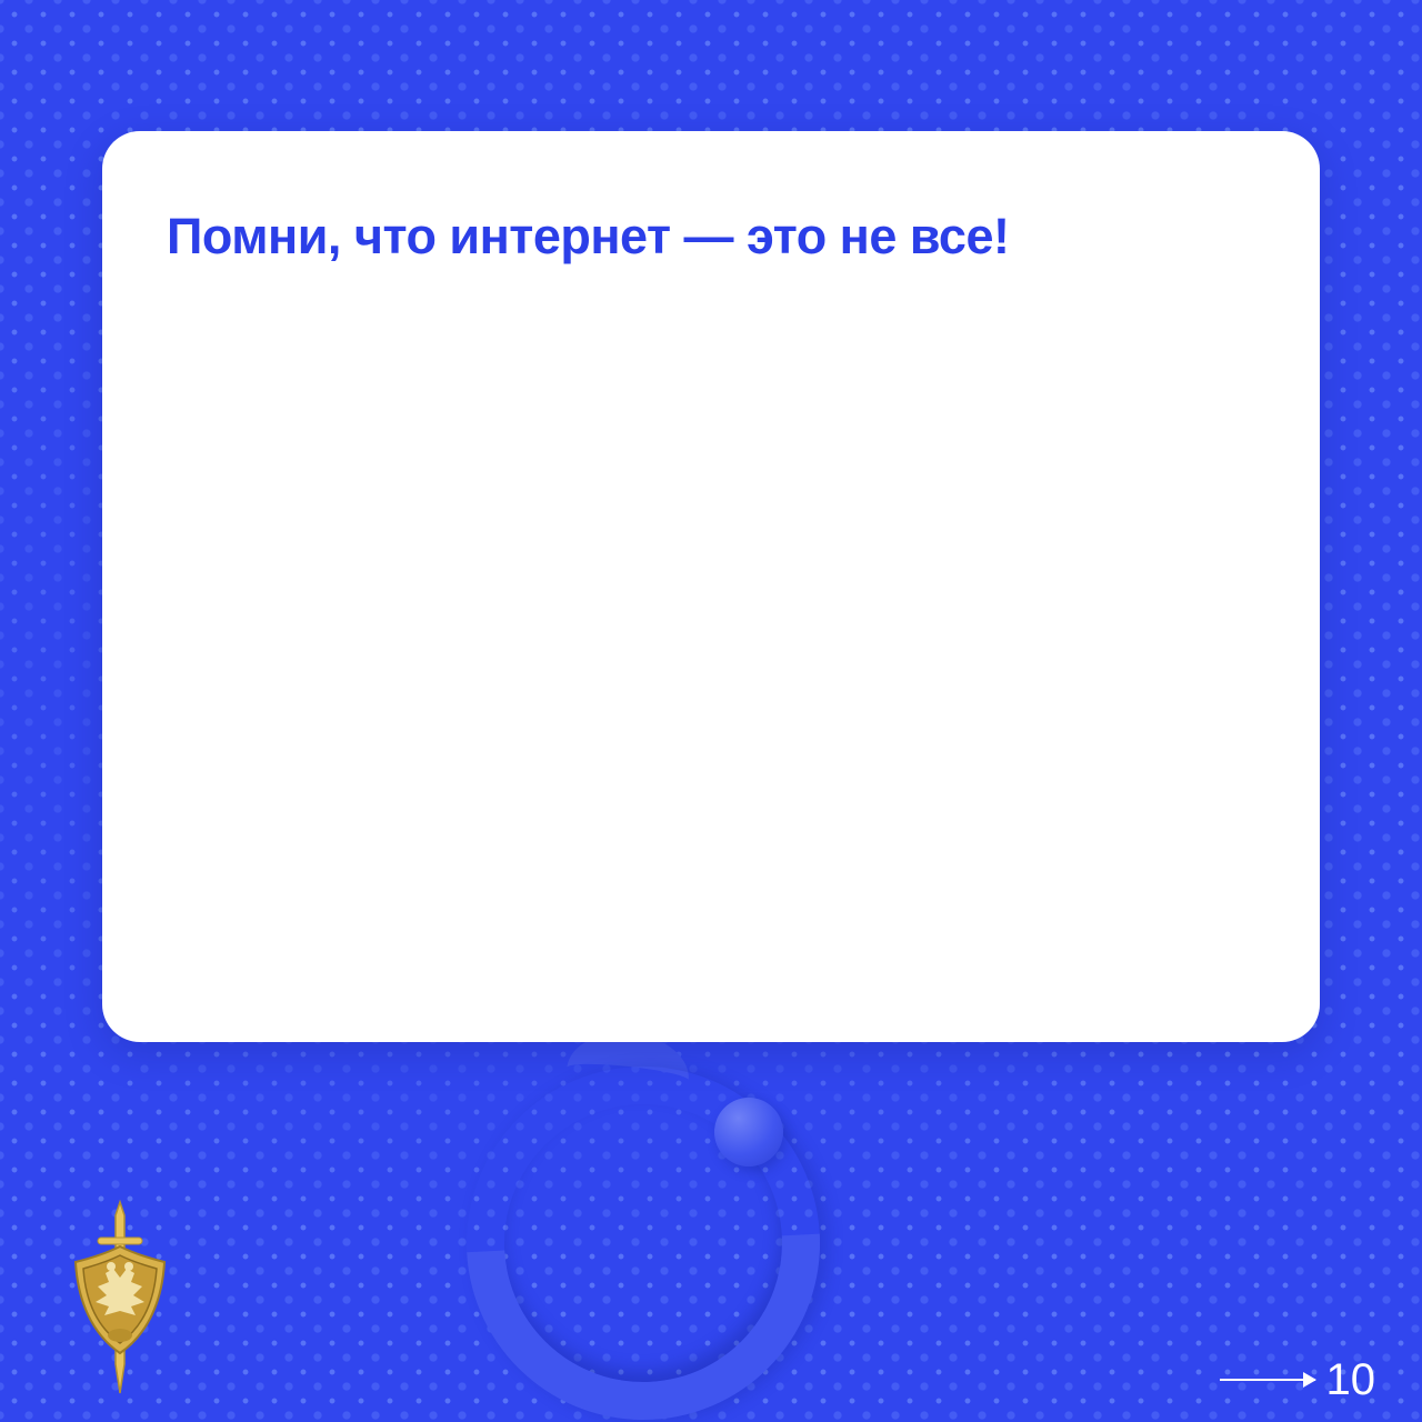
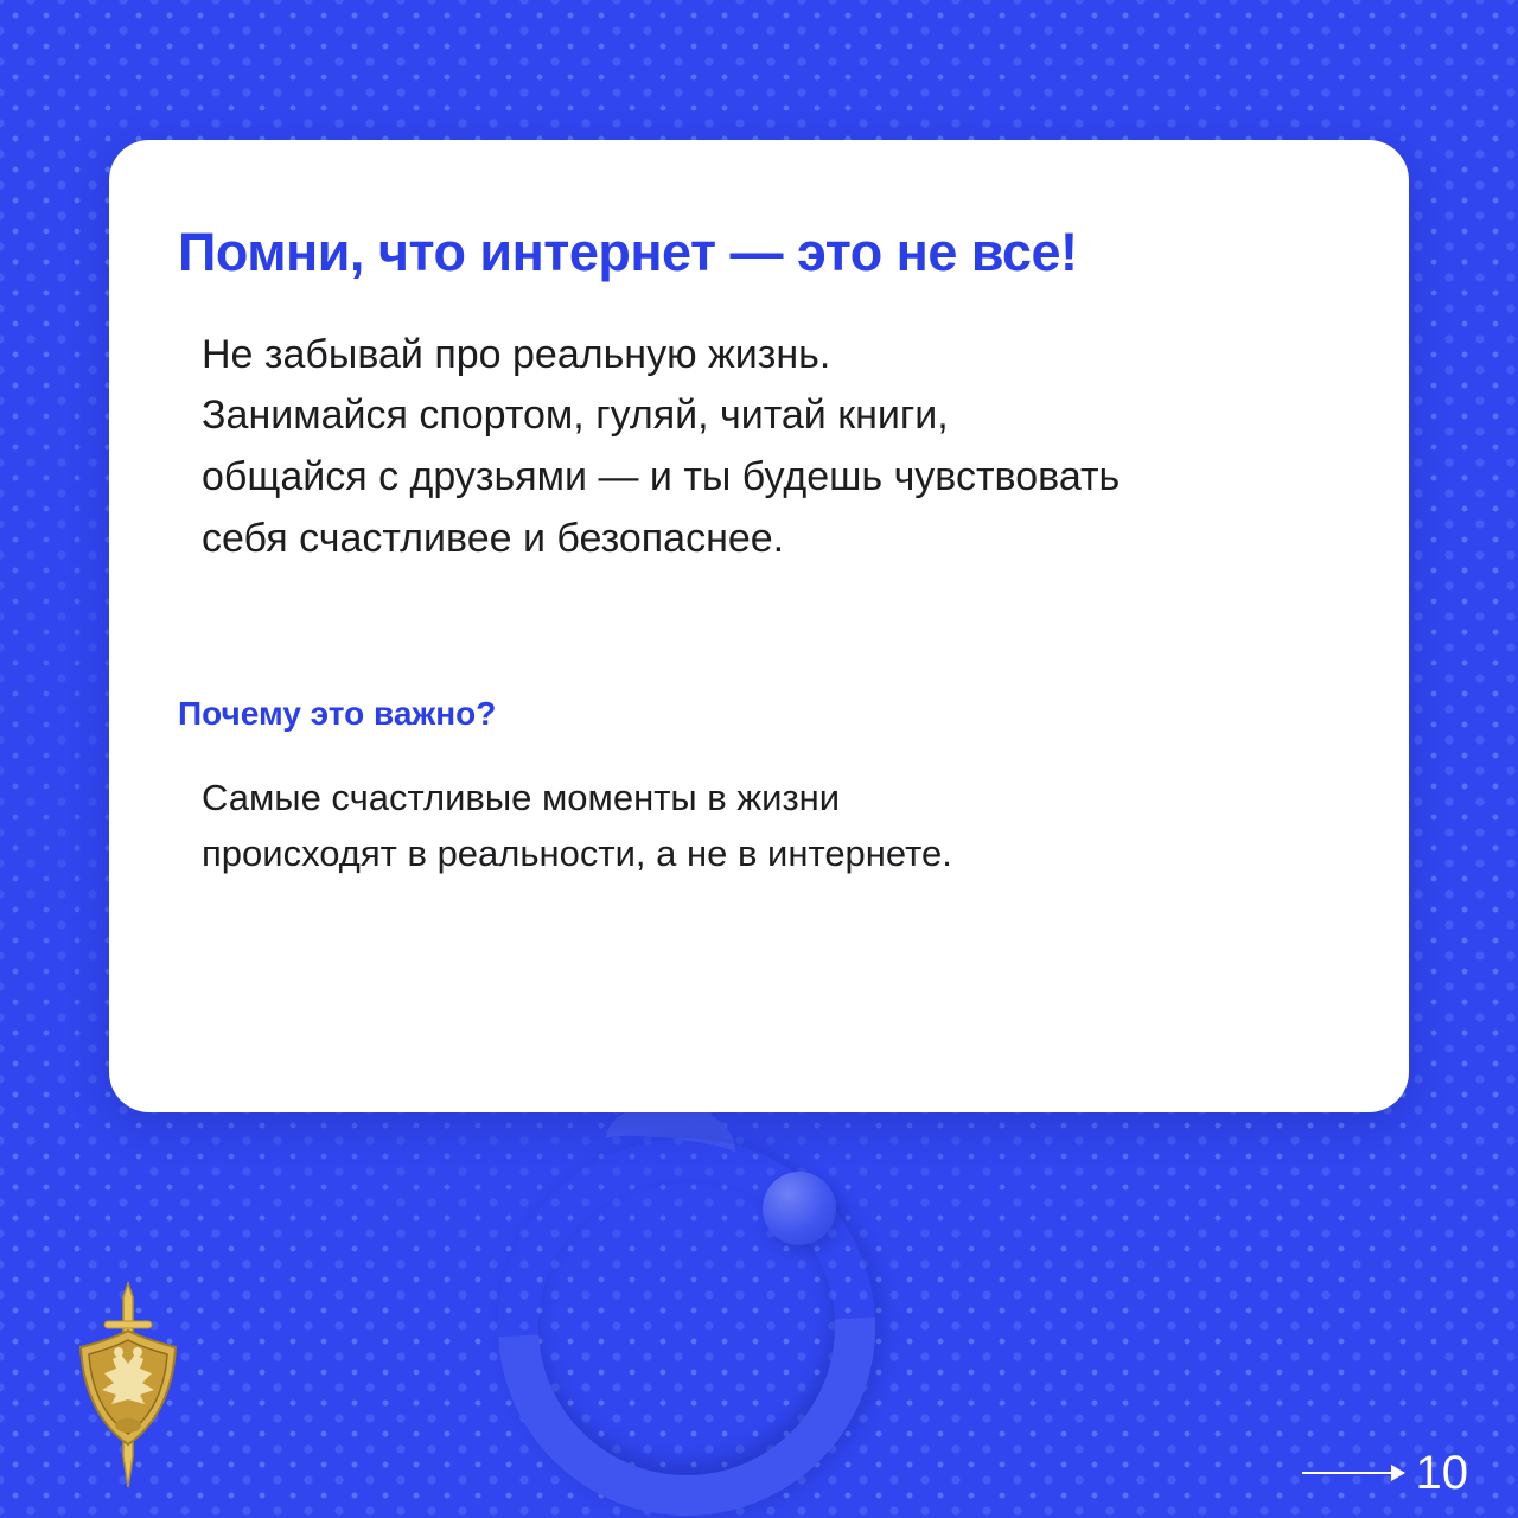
  Помни, что интернет — это не все!
+ Не забывай про реальную жизнь.
+ Занимайся спортом, гуляй, читай книги,
+ общайся с друзьями — и ты будешь чувствовать
+ себя счастливее и безопаснее.
+ Почему это важно?
+ Самые счастливые моменты в жизни
+ происходят в реальности, а не в интернете.
  10
